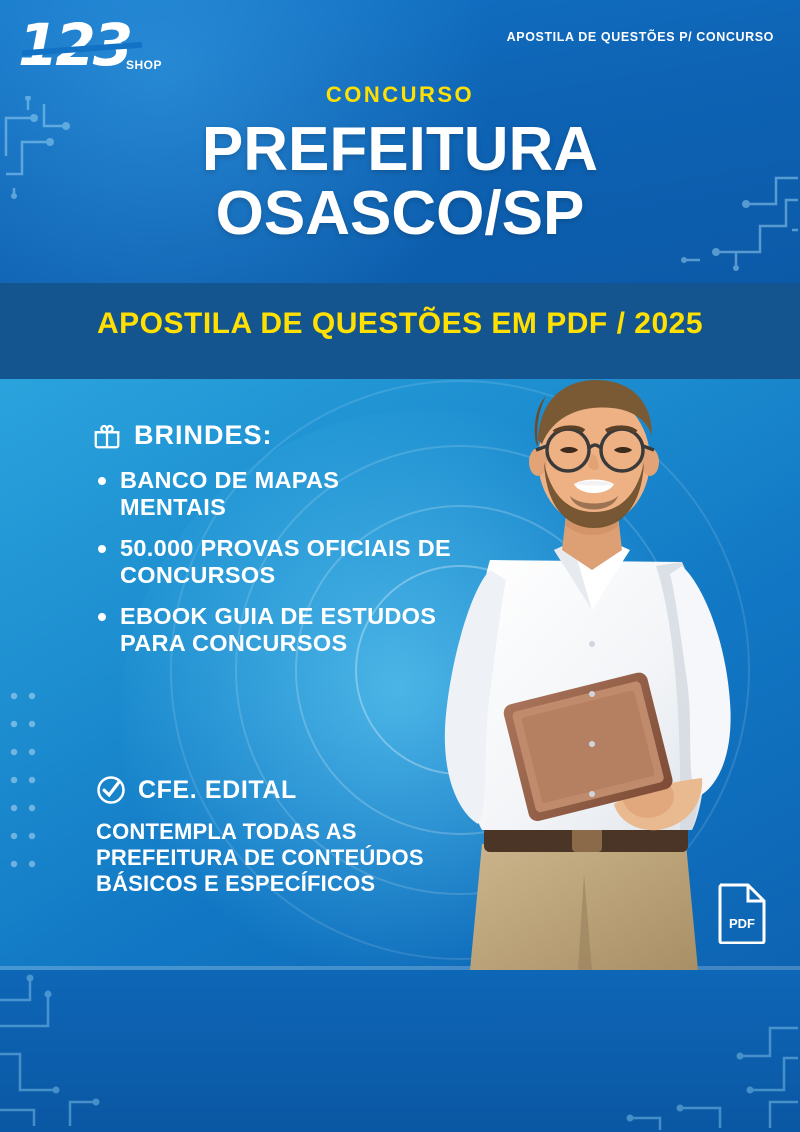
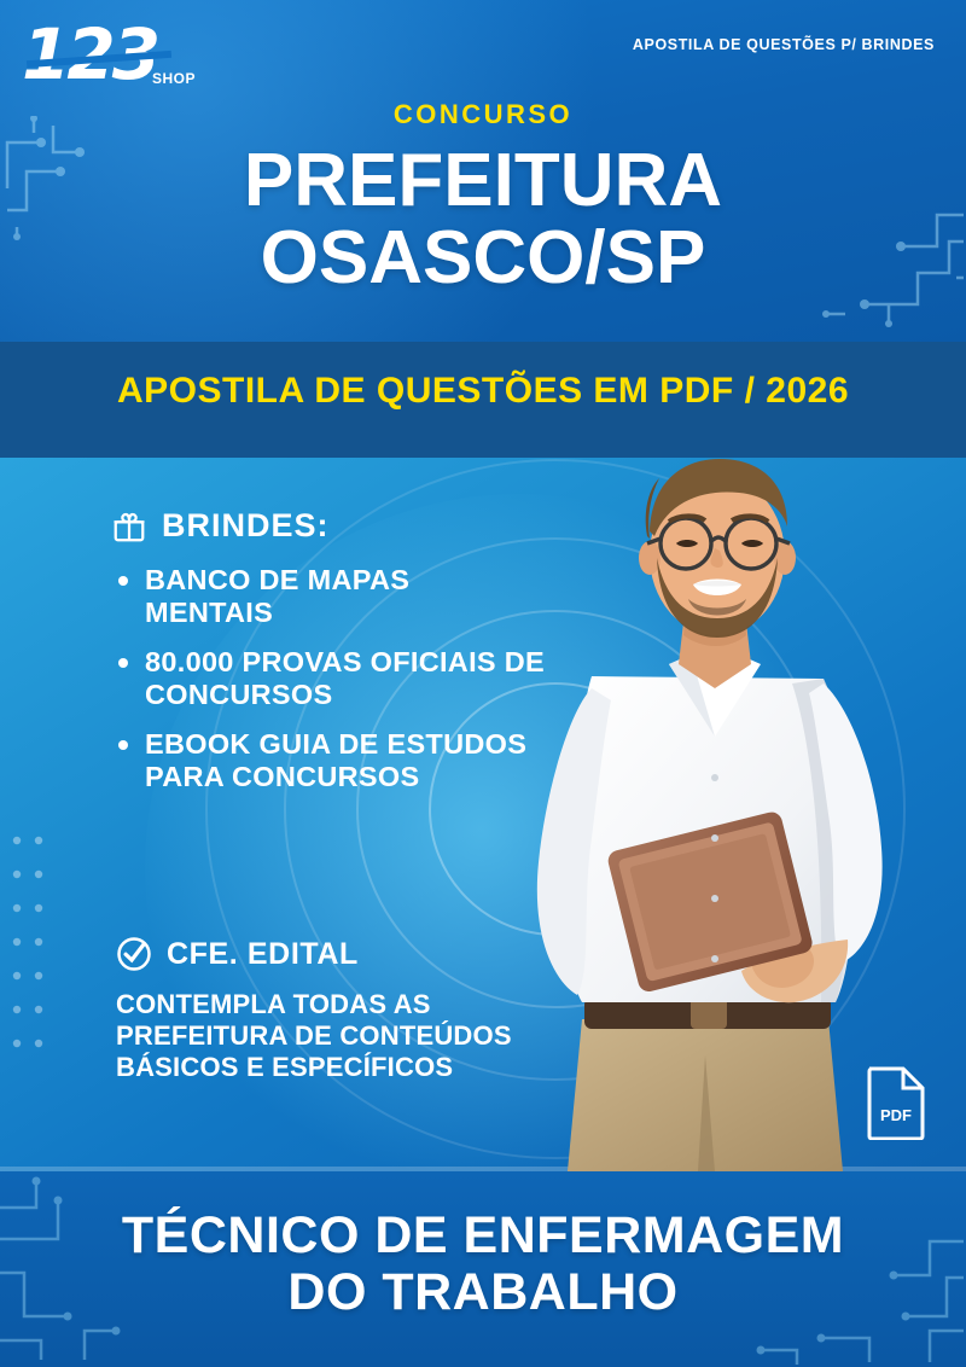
  SHOP
- APOSTILA DE QUESTÕES P/ CONCURSO
+ APOSTILA DE QUESTÕES P/ BRINDES
  CONCURSO
  PREFEITURA
  OSASCO/SP
- APOSTILA DE QUESTÕES EM PDF / 2025
+ APOSTILA DE QUESTÕES EM PDF / 2026
  BRINDES:
  BANCO DE MAPAS MENTAIS
- 50.000 PROVAS OFICIAIS DE CONCURSOS
+ 80.000 PROVAS OFICIAIS DE CONCURSOS
  EBOOK GUIA DE ESTUDOS PARA CONCURSOS
  CFE. EDITAL
  CONTEMPLA TODAS AS PREFEITURA DE CONTEÚDOS BÁSICOS E ESPECÍFICOS
  PDF
+ TÉCNICO DE ENFERMAGEM
+ DO TRABALHO
